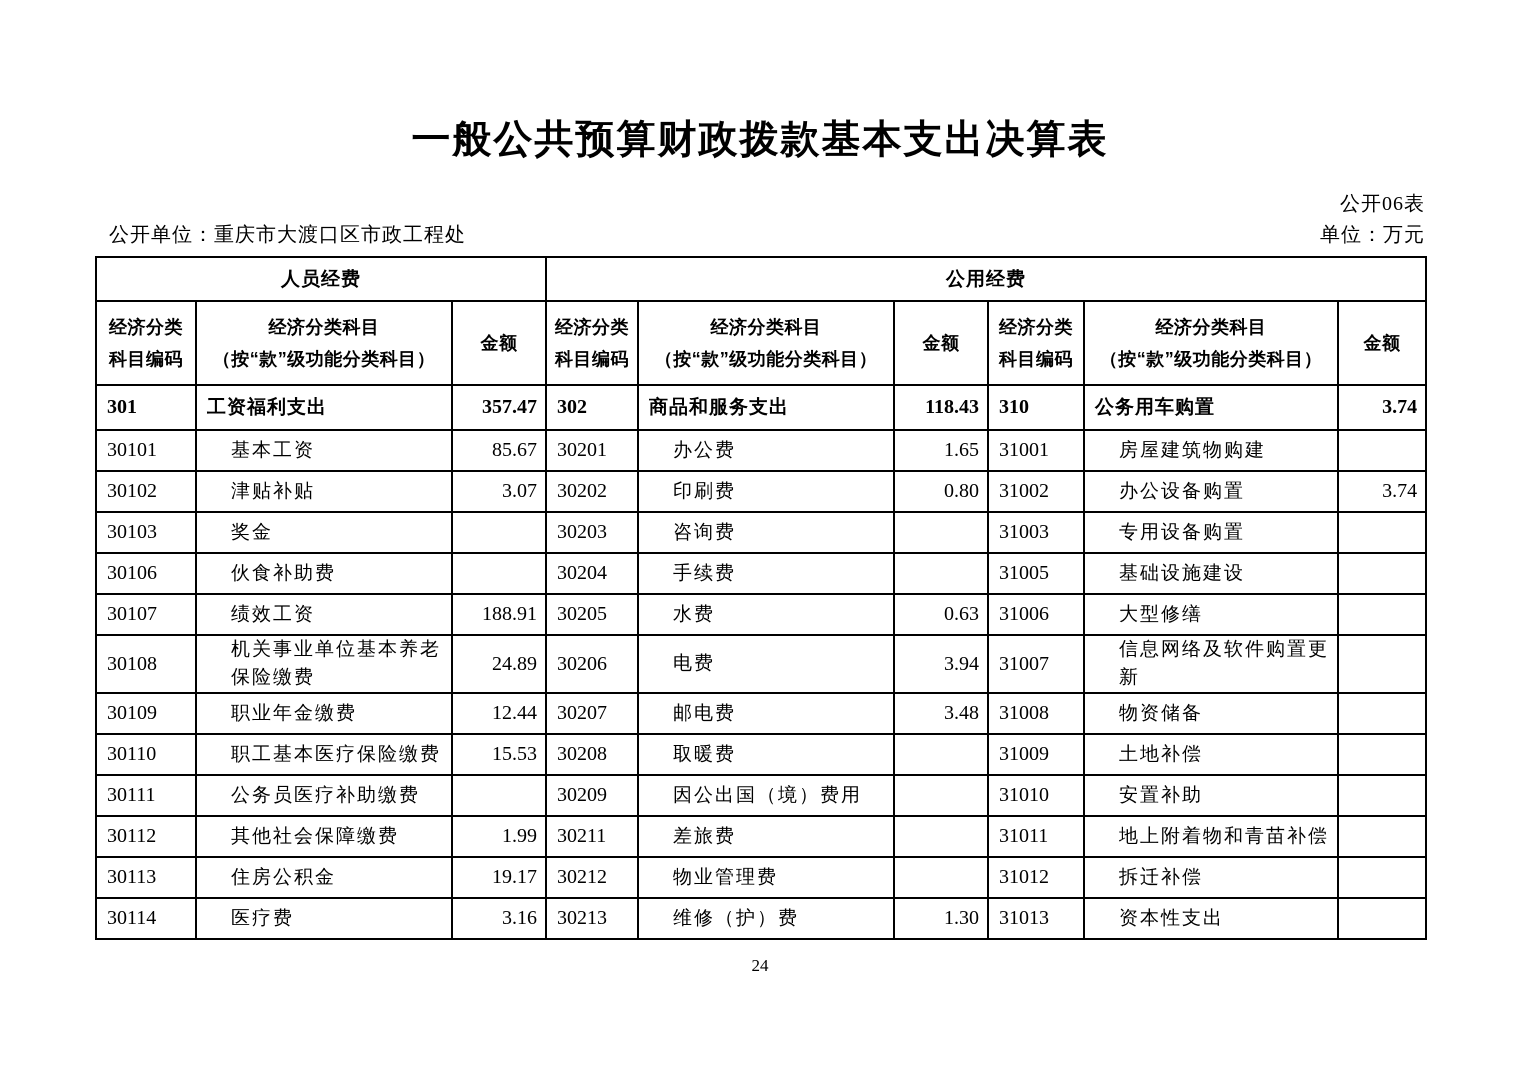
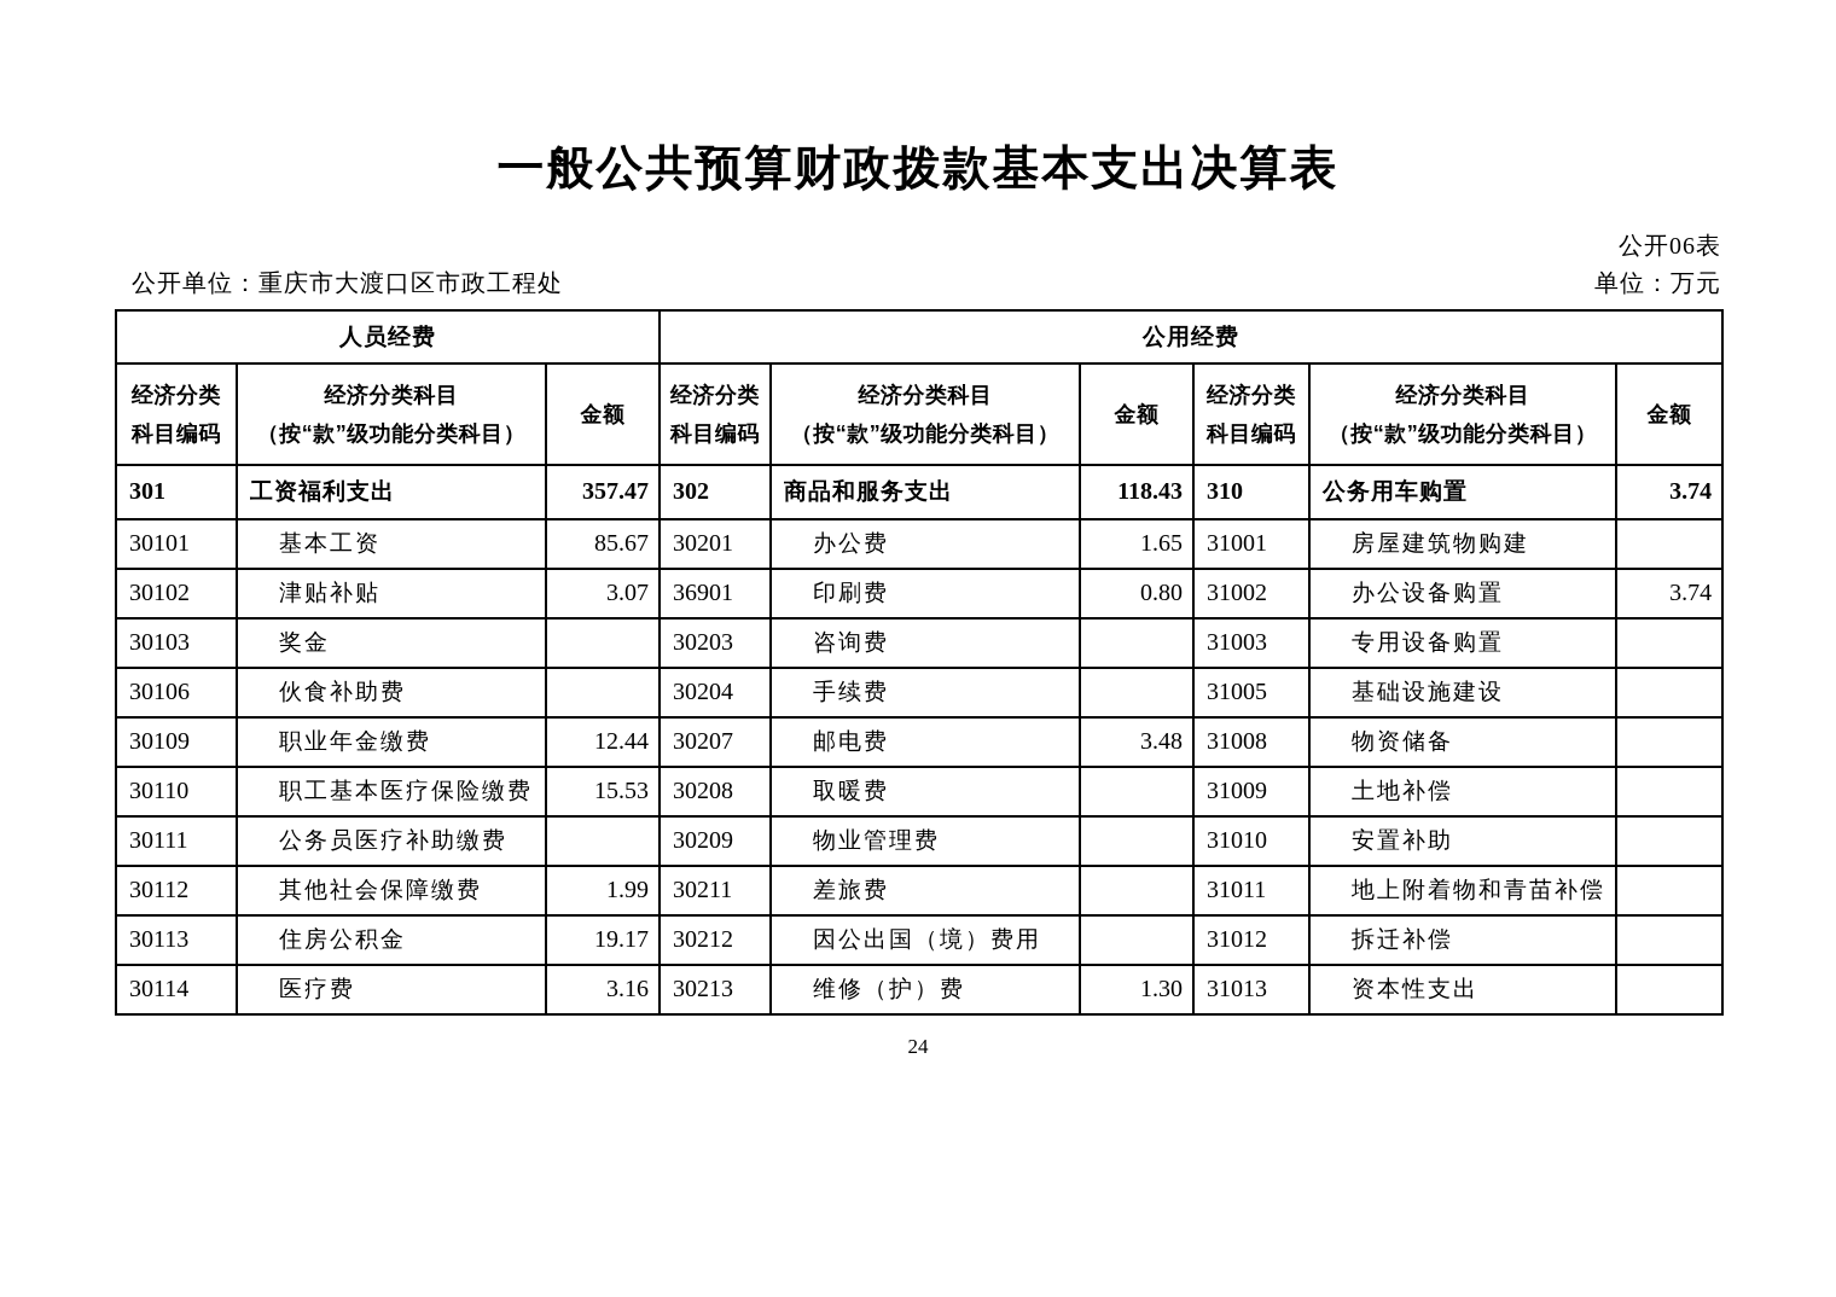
  一般公共预算财政拨款基本支出决算表
  公开06表
  公开单位：重庆市大渡口区市政工程处
  单位：万元
  人员经费	公用经费
  经济分类 科目编码	经济分类科目 （按“款”级功能分类科目）	金额	经济分类 科目编码	经济分类科目 （按“款”级功能分类科目）	金额	经济分类 科目编码	经济分类科目 （按“款”级功能分类科目）	金额
  301	工资福利支出	357.47	302	商品和服务支出	118.43	310	公务用车购置	3.74
  30101	基本工资	85.67	30201	办公费	1.65	31001	房屋建筑物购建
- 30102	津贴补贴	3.07	30202	印刷费	0.80	31002	办公设备购置	3.74
+ 30102	津贴补贴	3.07	36901	印刷费	0.80	31002	办公设备购置	3.74
  30103	奖金		30203	咨询费		31003	专用设备购置
  30106	伙食补助费		30204	手续费		31005	基础设施建设
- 30107	绩效工资	188.91	30205	水费	0.63	31006	大型修缮
- 30108	机关事业单位基本养老保险缴费	24.89	30206	电费	3.94	31007	信息网络及软件购置更新
  30109	职业年金缴费	12.44	30207	邮电费	3.48	31008	物资储备
  30110	职工基本医疗保险缴费	15.53	30208	取暖费		31009	土地补偿
- 30111	公务员医疗补助缴费		30209	因公出国（境）费用		31010	安置补助
+ 30111	公务员医疗补助缴费		30209	物业管理费		31010	安置补助
  30112	其他社会保障缴费	1.99	30211	差旅费		31011	地上附着物和青苗补偿
- 30113	住房公积金	19.17	30212	物业管理费		31012	拆迁补偿
+ 30113	住房公积金	19.17	30212	因公出国（境）费用		31012	拆迁补偿
  30114	医疗费	3.16	30213	维修（护）费	1.30	31013	资本性支出
  24
